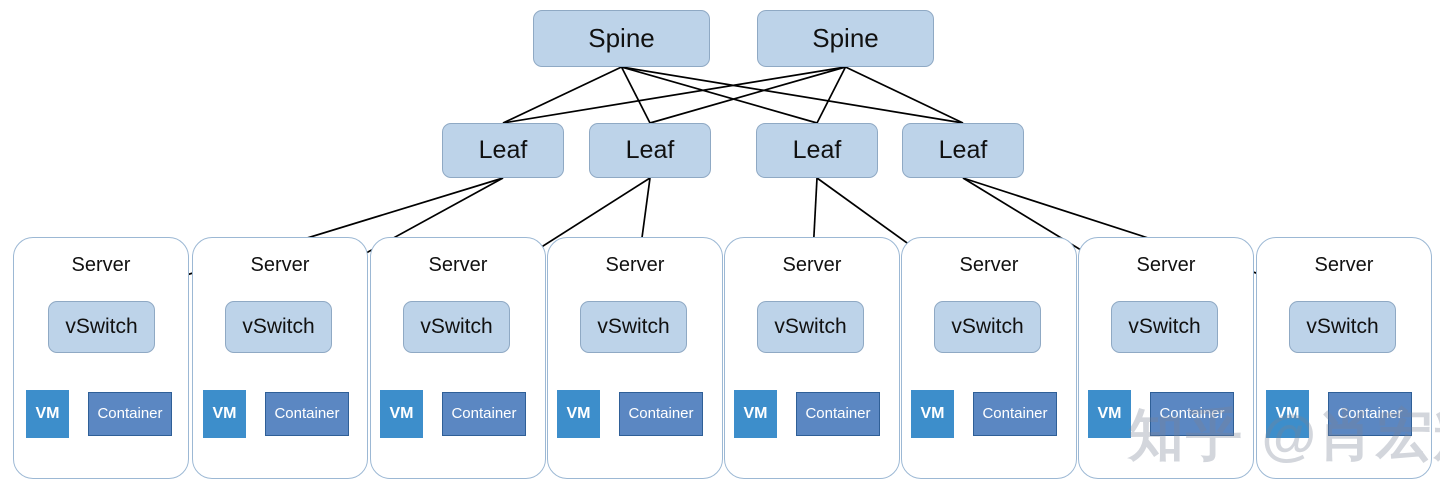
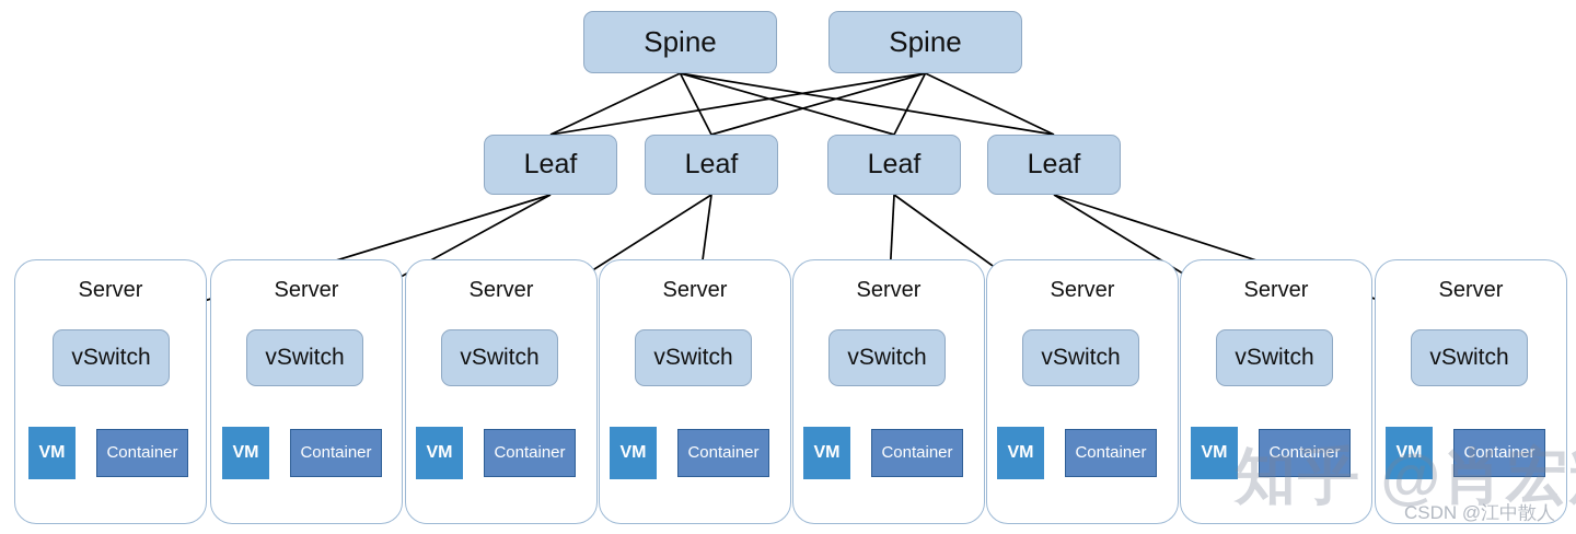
  Spine
  Spine
  Leaf
  Leaf
  Leaf
  Leaf
  Server
  vSwitch
  VM
  Container
  Server
  vSwitch
  VM
  Container
  Server
  vSwitch
  VM
  Container
  Server
  vSwitch
  VM
  Container
  Server
  vSwitch
  VM
  Container
  Server
  vSwitch
  VM
  Container
  Server
  vSwitch
  VM
  Container
  Server
  vSwitch
  VM
  Container
  知乎 @肖宏
+ CSDN @江中散人
